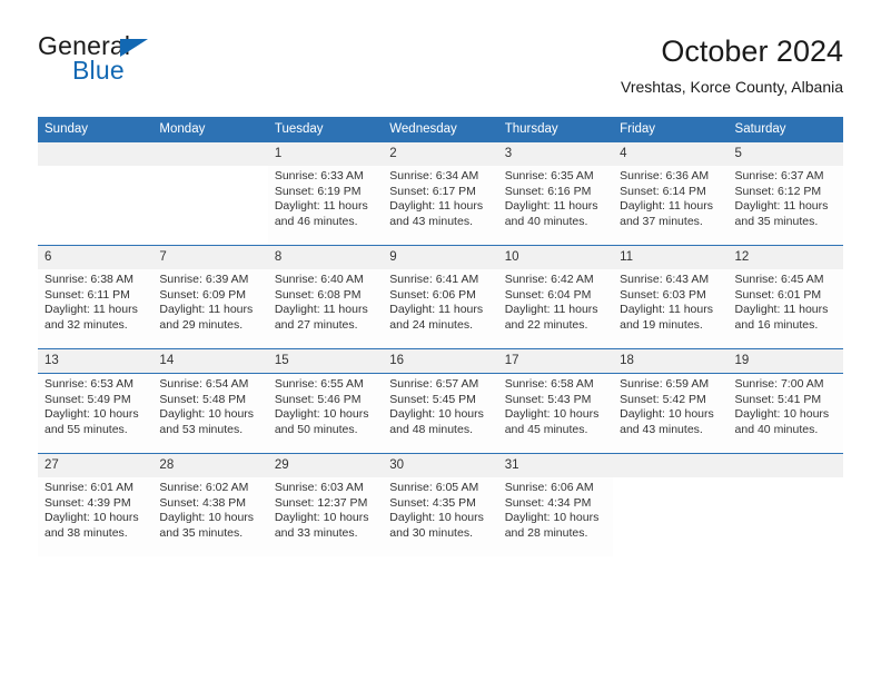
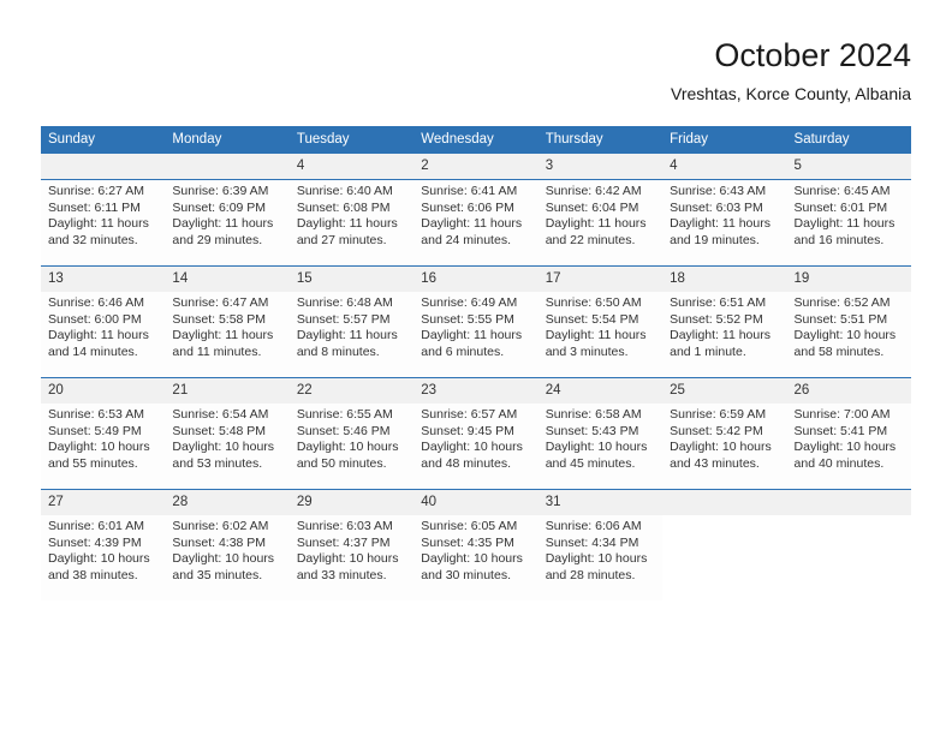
- General
- Blue
  October 2024
  Vreshtas, Korce County, Albania
  Sunday	Monday	Tuesday	Wednesday	Thursday	Friday	Saturday
- 		1	2	3	4	5
+ 		4	2	3	4	5
- 		Sunrise: 6:33 AMSunset: 6:19 PMDaylight: 11 hoursand 46 minutes.	Sunrise: 6:34 AMSunset: 6:17 PMDaylight: 11 hoursand 43 minutes.	Sunrise: 6:35 AMSunset: 6:16 PMDaylight: 11 hoursand 40 minutes.	Sunrise: 6:36 AMSunset: 6:14 PMDaylight: 11 hoursand 37 minutes.	Sunrise: 6:37 AMSunset: 6:12 PMDaylight: 11 hoursand 35 minutes.
- 6	7	8	9	10	11	12
- Sunrise: 6:38 AMSunset: 6:11 PMDaylight: 11 hoursand 32 minutes.	Sunrise: 6:39 AMSunset: 6:09 PMDaylight: 11 hoursand 29 minutes.	Sunrise: 6:40 AMSunset: 6:08 PMDaylight: 11 hoursand 27 minutes.	Sunrise: 6:41 AMSunset: 6:06 PMDaylight: 11 hoursand 24 minutes.	Sunrise: 6:42 AMSunset: 6:04 PMDaylight: 11 hoursand 22 minutes.	Sunrise: 6:43 AMSunset: 6:03 PMDaylight: 11 hoursand 19 minutes.	Sunrise: 6:45 AMSunset: 6:01 PMDaylight: 11 hoursand 16 minutes.
+ Sunrise: 6:27 AMSunset: 6:11 PMDaylight: 11 hoursand 32 minutes.	Sunrise: 6:39 AMSunset: 6:09 PMDaylight: 11 hoursand 29 minutes.	Sunrise: 6:40 AMSunset: 6:08 PMDaylight: 11 hoursand 27 minutes.	Sunrise: 6:41 AMSunset: 6:06 PMDaylight: 11 hoursand 24 minutes.	Sunrise: 6:42 AMSunset: 6:04 PMDaylight: 11 hoursand 22 minutes.	Sunrise: 6:43 AMSunset: 6:03 PMDaylight: 11 hoursand 19 minutes.	Sunrise: 6:45 AMSunset: 6:01 PMDaylight: 11 hoursand 16 minutes.
  13	14	15	16	17	18	19
+ Sunrise: 6:46 AMSunset: 6:00 PMDaylight: 11 hoursand 14 minutes.	Sunrise: 6:47 AMSunset: 5:58 PMDaylight: 11 hoursand 11 minutes.	Sunrise: 6:48 AMSunset: 5:57 PMDaylight: 11 hoursand 8 minutes.	Sunrise: 6:49 AMSunset: 5:55 PMDaylight: 11 hoursand 6 minutes.	Sunrise: 6:50 AMSunset: 5:54 PMDaylight: 11 hoursand 3 minutes.	Sunrise: 6:51 AMSunset: 5:52 PMDaylight: 11 hoursand 1 minute.	Sunrise: 6:52 AMSunset: 5:51 PMDaylight: 10 hoursand 58 minutes.
+ 20	21	22	23	24	25	26
- Sunrise: 6:53 AMSunset: 5:49 PMDaylight: 10 hoursand 55 minutes.	Sunrise: 6:54 AMSunset: 5:48 PMDaylight: 10 hoursand 53 minutes.	Sunrise: 6:55 AMSunset: 5:46 PMDaylight: 10 hoursand 50 minutes.	Sunrise: 6:57 AMSunset: 5:45 PMDaylight: 10 hoursand 48 minutes.	Sunrise: 6:58 AMSunset: 5:43 PMDaylight: 10 hoursand 45 minutes.	Sunrise: 6:59 AMSunset: 5:42 PMDaylight: 10 hoursand 43 minutes.	Sunrise: 7:00 AMSunset: 5:41 PMDaylight: 10 hoursand 40 minutes.
+ Sunrise: 6:53 AMSunset: 5:49 PMDaylight: 10 hoursand 55 minutes.	Sunrise: 6:54 AMSunset: 5:48 PMDaylight: 10 hoursand 53 minutes.	Sunrise: 6:55 AMSunset: 5:46 PMDaylight: 10 hoursand 50 minutes.	Sunrise: 6:57 AMSunset: 9:45 PMDaylight: 10 hoursand 48 minutes.	Sunrise: 6:58 AMSunset: 5:43 PMDaylight: 10 hoursand 45 minutes.	Sunrise: 6:59 AMSunset: 5:42 PMDaylight: 10 hoursand 43 minutes.	Sunrise: 7:00 AMSunset: 5:41 PMDaylight: 10 hoursand 40 minutes.
- 27	28	29	30	31
+ 27	28	29	40	31
- Sunrise: 6:01 AMSunset: 4:39 PMDaylight: 10 hoursand 38 minutes.	Sunrise: 6:02 AMSunset: 4:38 PMDaylight: 10 hoursand 35 minutes.	Sunrise: 6:03 AMSunset: 12:37 PMDaylight: 10 hoursand 33 minutes.	Sunrise: 6:05 AMSunset: 4:35 PMDaylight: 10 hoursand 30 minutes.	Sunrise: 6:06 AMSunset: 4:34 PMDaylight: 10 hoursand 28 minutes.
+ Sunrise: 6:01 AMSunset: 4:39 PMDaylight: 10 hoursand 38 minutes.	Sunrise: 6:02 AMSunset: 4:38 PMDaylight: 10 hoursand 35 minutes.	Sunrise: 6:03 AMSunset: 4:37 PMDaylight: 10 hoursand 33 minutes.	Sunrise: 6:05 AMSunset: 4:35 PMDaylight: 10 hoursand 30 minutes.	Sunrise: 6:06 AMSunset: 4:34 PMDaylight: 10 hoursand 28 minutes.
